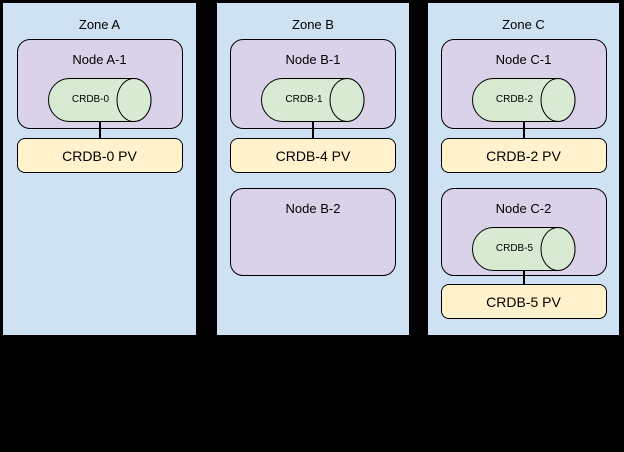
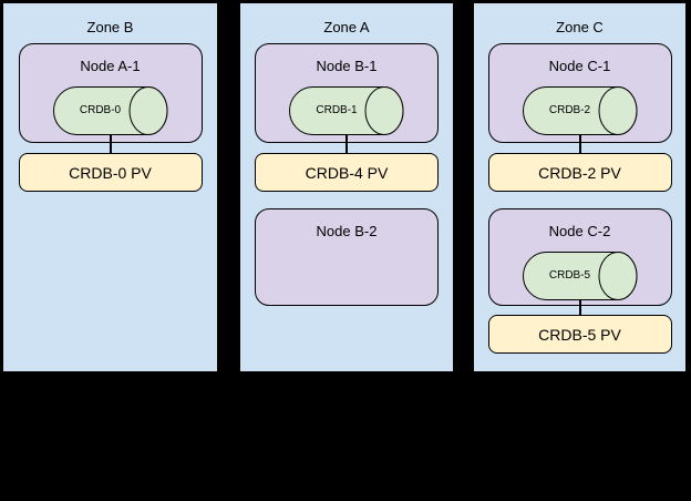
- Zone A
+ Zone B
  Node A-1
  CRDB-0
  CRDB-0 PV
- Zone B
+ Zone A
  Node B-1
  CRDB-1
  CRDB-4 PV
  Node B-2
  Zone C
  Node C-1
  CRDB-2
  CRDB-2 PV
  Node C-2
  CRDB-5
  CRDB-5 PV
